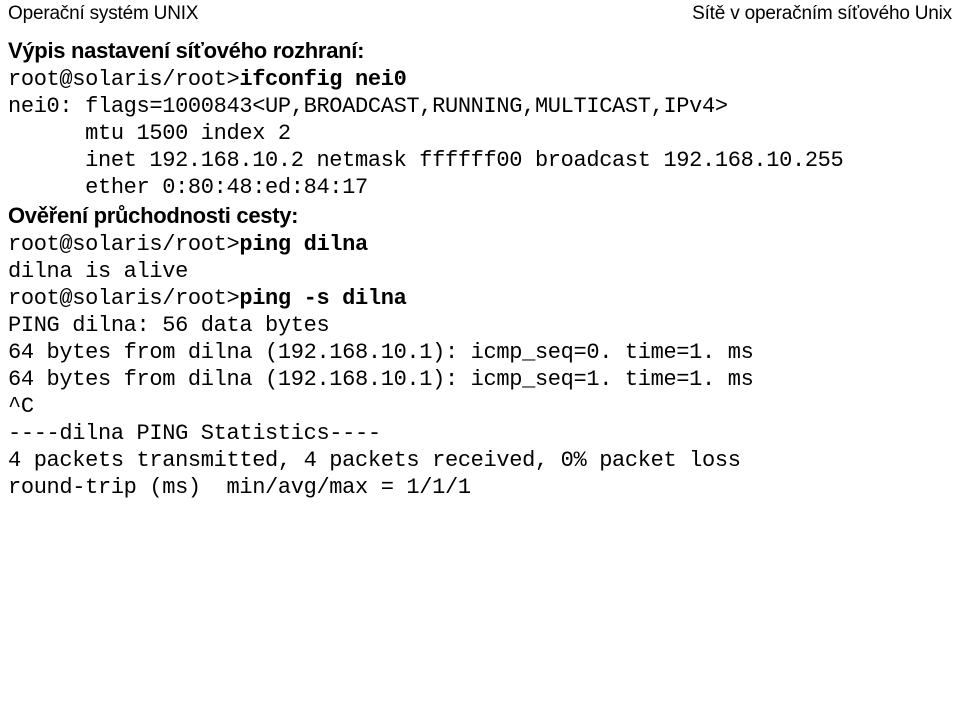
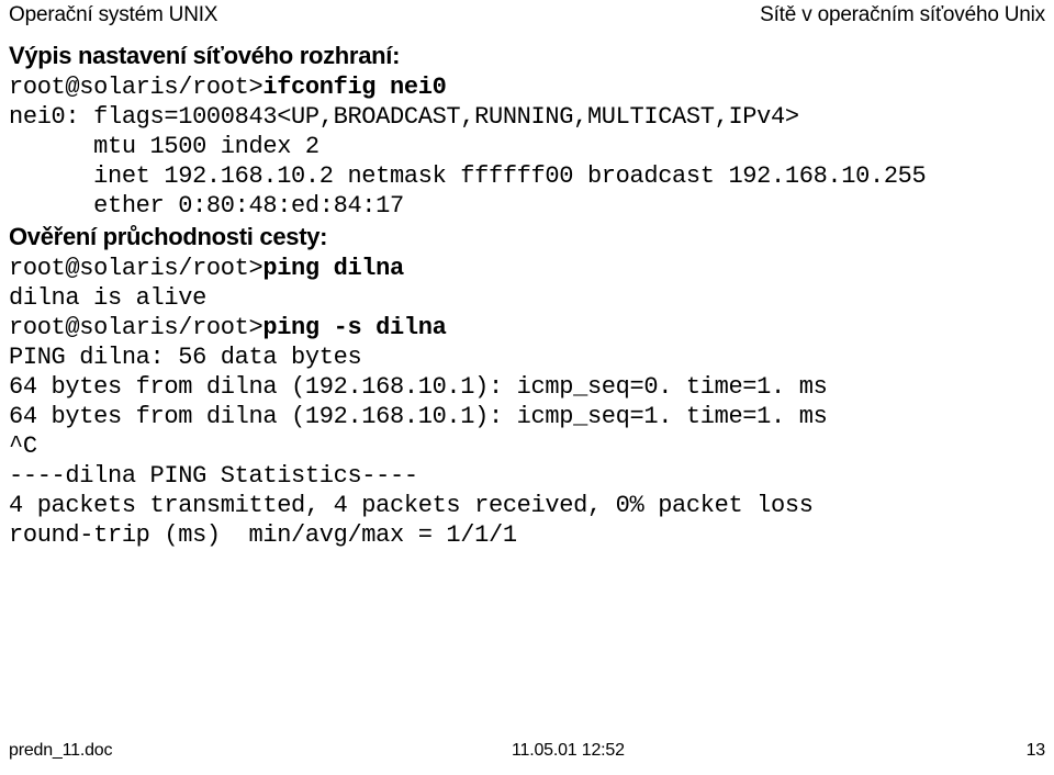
  Operační systém UNIX
  Sítě v operačním síťového Unix
  Výpis nastavení síťového rozhraní:
  root@solaris/root>ifconfig nei0 nei0: flags=1000843<UP,BROADCAST,RUNNING,MULTICAST,IPv4>
  mtu 1500 index 2
  inet 192.168.10.2 netmask ffffff00 broadcast 192.168.10.255
  ether 0:80:48:ed:84:17
  Ověření průchodnosti cesty:
  root@solaris/root>ping dilna dilna is alive root@solaris/root>ping -s dilna PING dilna: 56 data bytes
  64 bytes from dilna (192.168.10.1): icmp_seq=0. time=1. ms
  64 bytes from dilna (192.168.10.1): icmp_seq=1. time=1. ms
  ^C
  ----dilna PING Statistics----
  4 packets transmitted, 4 packets received, 0% packet loss
  round-trip (ms) min/avg/max = 1/1/1
+ predn_11.doc
+ 11.05.01 12:52
+ 13
